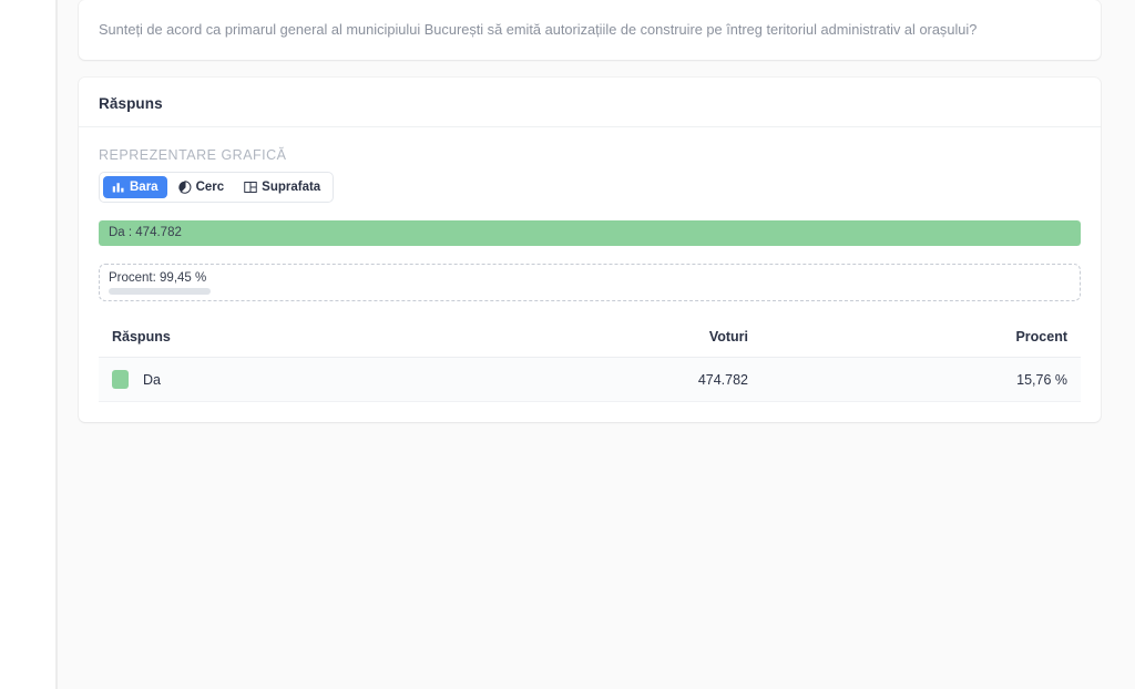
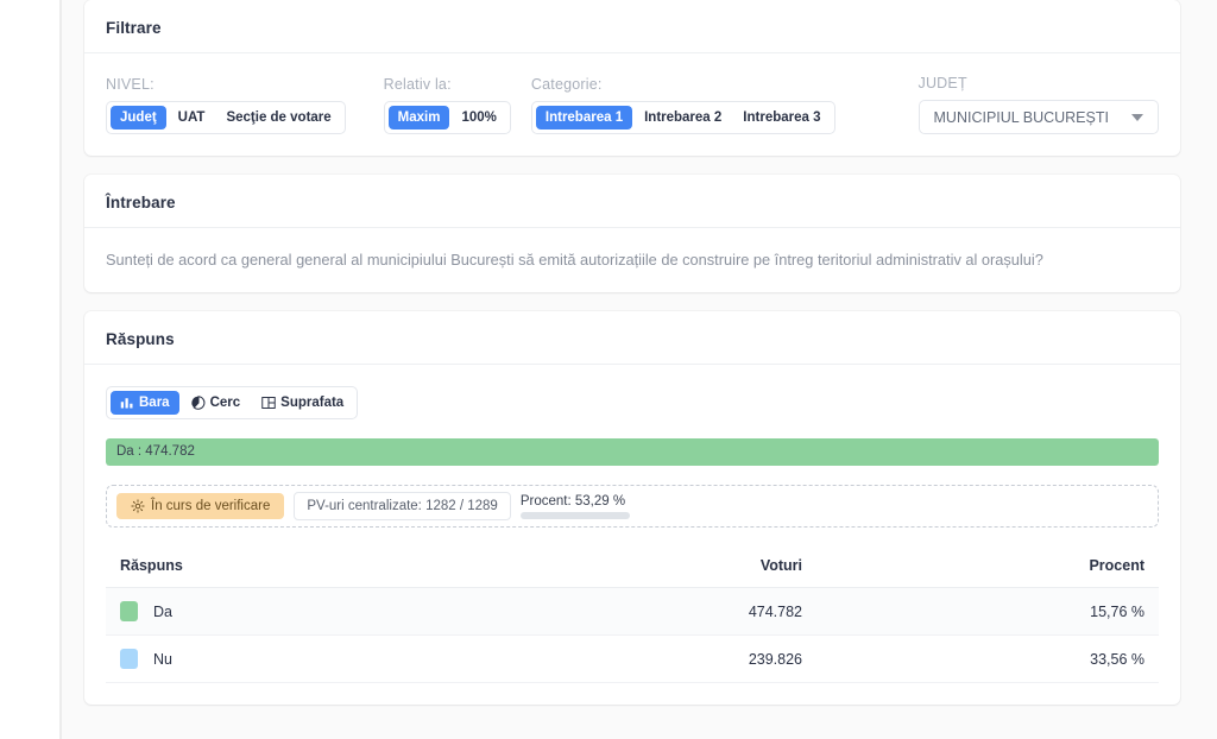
+ Filtrare
+ NIVEL:
+ Judeţ
+ UAT
+ Secţie de votare
+ Relativ la:
+ Maxim
+ 100%
+ Categorie:
+ Intrebarea 1
+ Intrebarea 2
+ Intrebarea 3
+ JUDEȚ
+ MUNICIPIUL BUCUREȘTI
+ Întrebare
- Sunteți de acord ca primarul general al municipiului București să emită autorizațiile de construire pe întreg teritoriul administrativ al orașului?
+ Sunteți de acord ca general general al municipiului București să emită autorizațiile de construire pe întreg teritoriul administrativ al orașului?
  Răspuns
- REPREZENTARE GRAFICĂ
  Bara
  Cerc
  Suprafata
  Da : 474.782
+ În curs de verificare
+ PV-uri centralizate: 1282 / 1289
- Procent: 99,45 %
+ Procent: 53,29 %
  Răspuns	Voturi	Procent
  Da	474.782	15,76 %
+ Nu	239.826	33,56 %
